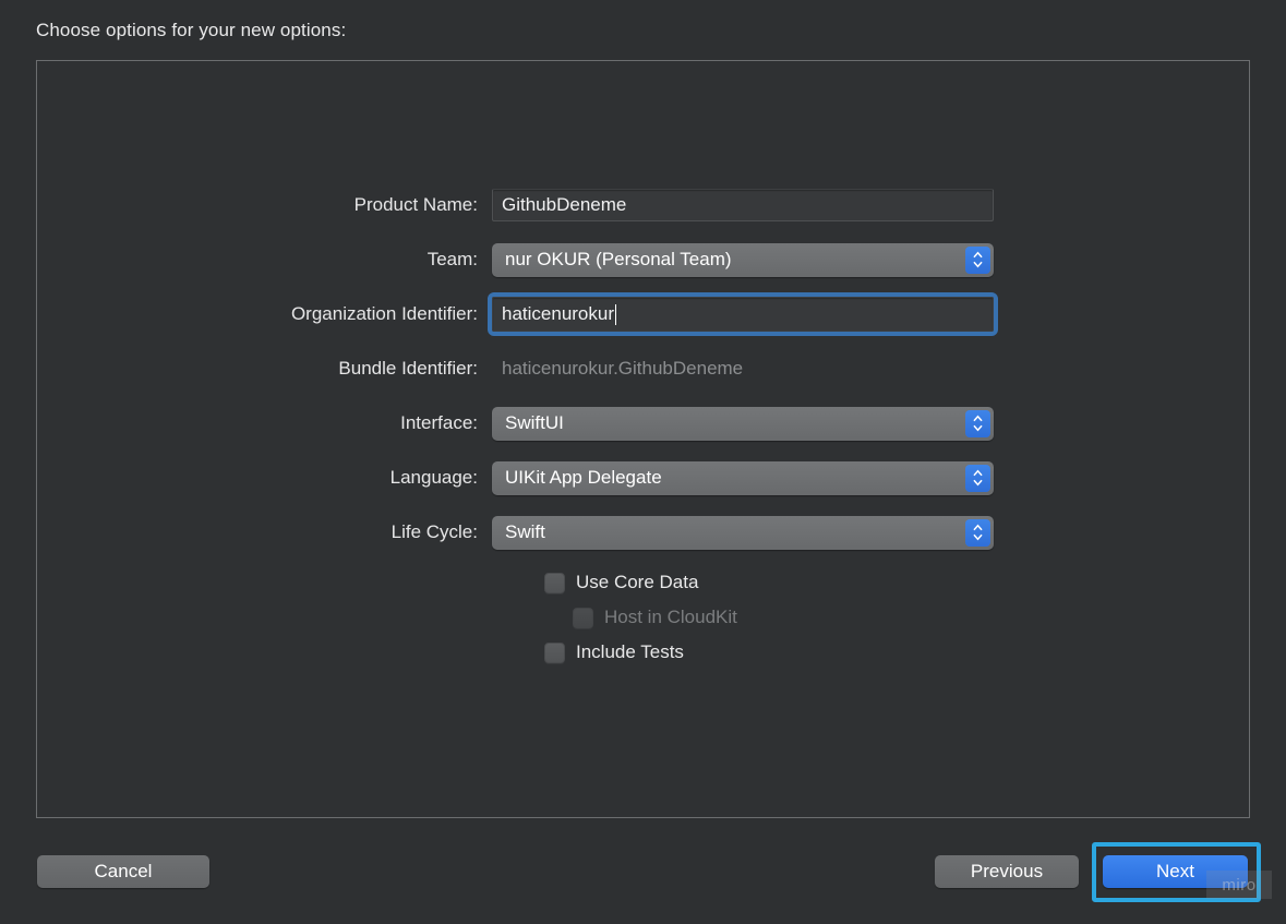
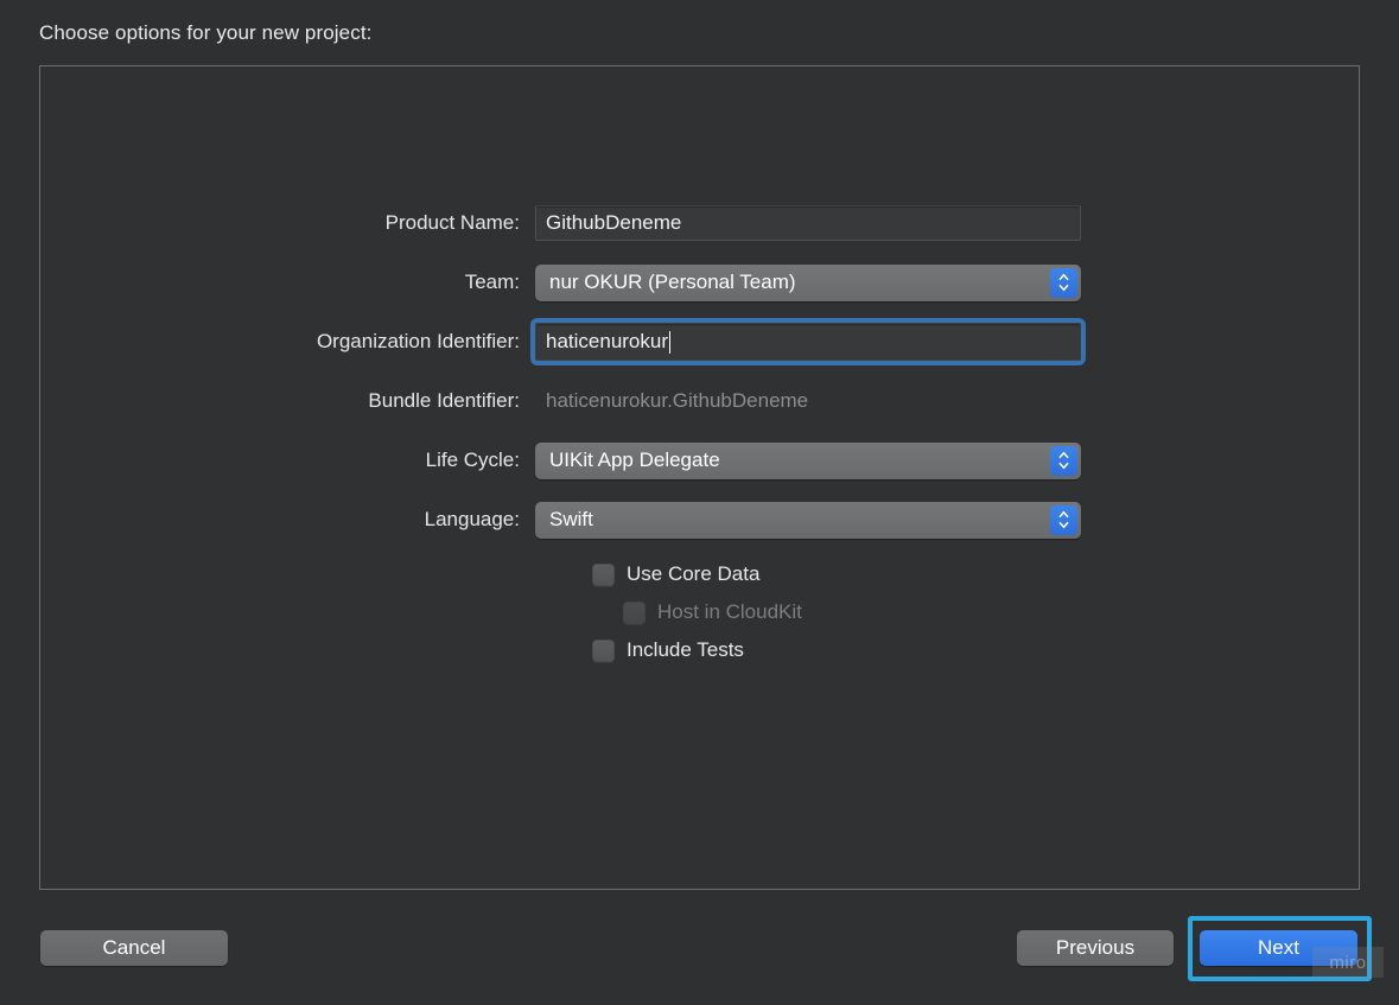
- Choose options for your new options:
+ Choose options for your new project:
  Product Name:
  GithubDeneme
  Team:
  nur OKUR (Personal Team)
  Organization Identifier:
  haticenurokur
  Bundle Identifier:
  haticenurokur.GithubDeneme
- Interface:
- SwiftUI
- Language:
+ Life Cycle:
  UIKit App Delegate
- Life Cycle:
+ Language:
  Swift
  Use Core Data
  Host in CloudKit
  Include Tests
  Cancel
  Previous
  Next
  miro
